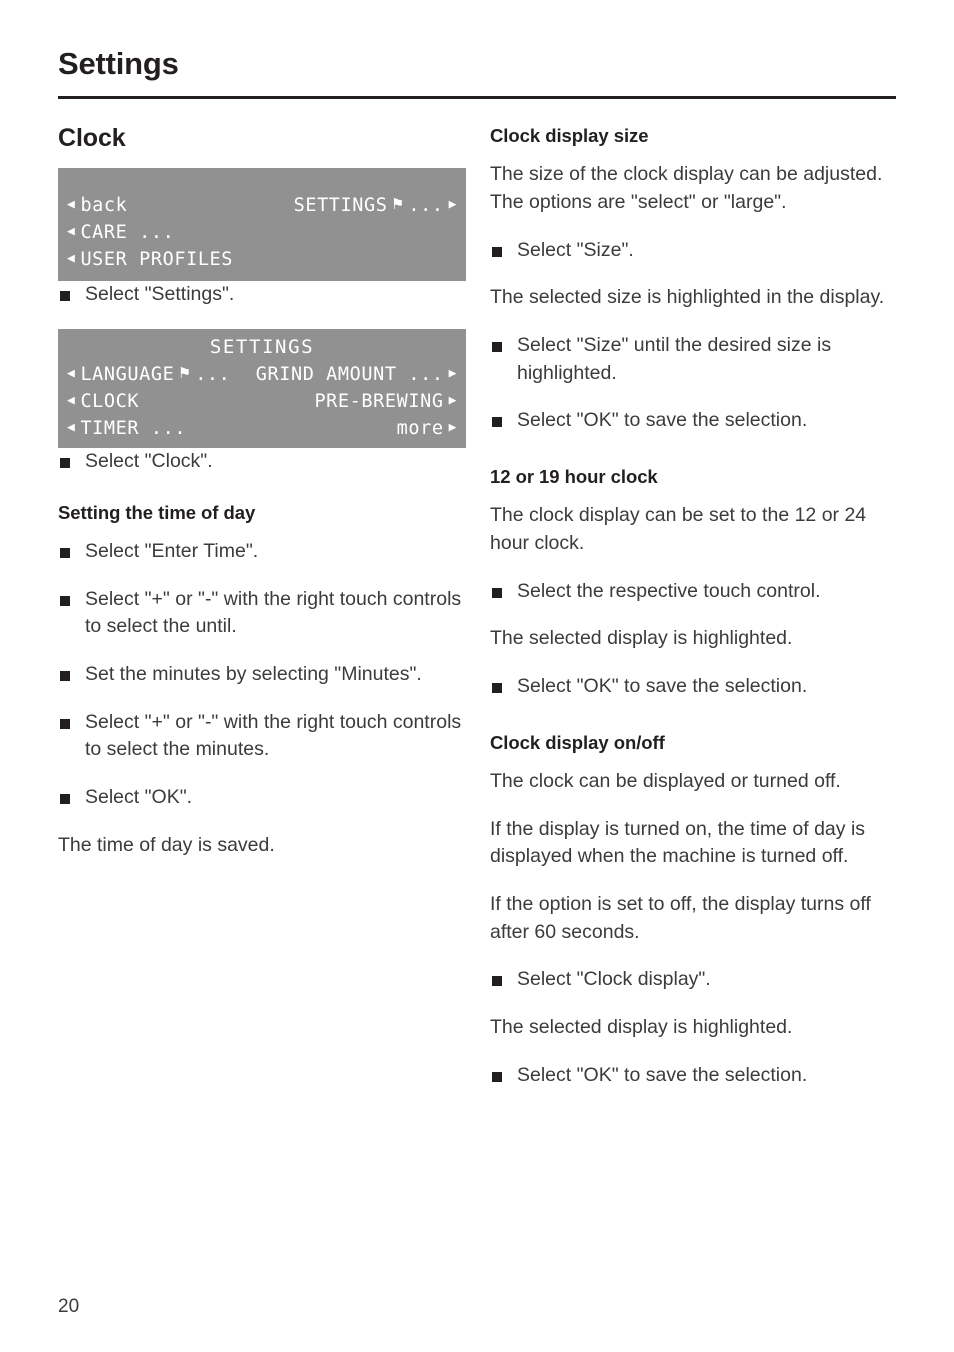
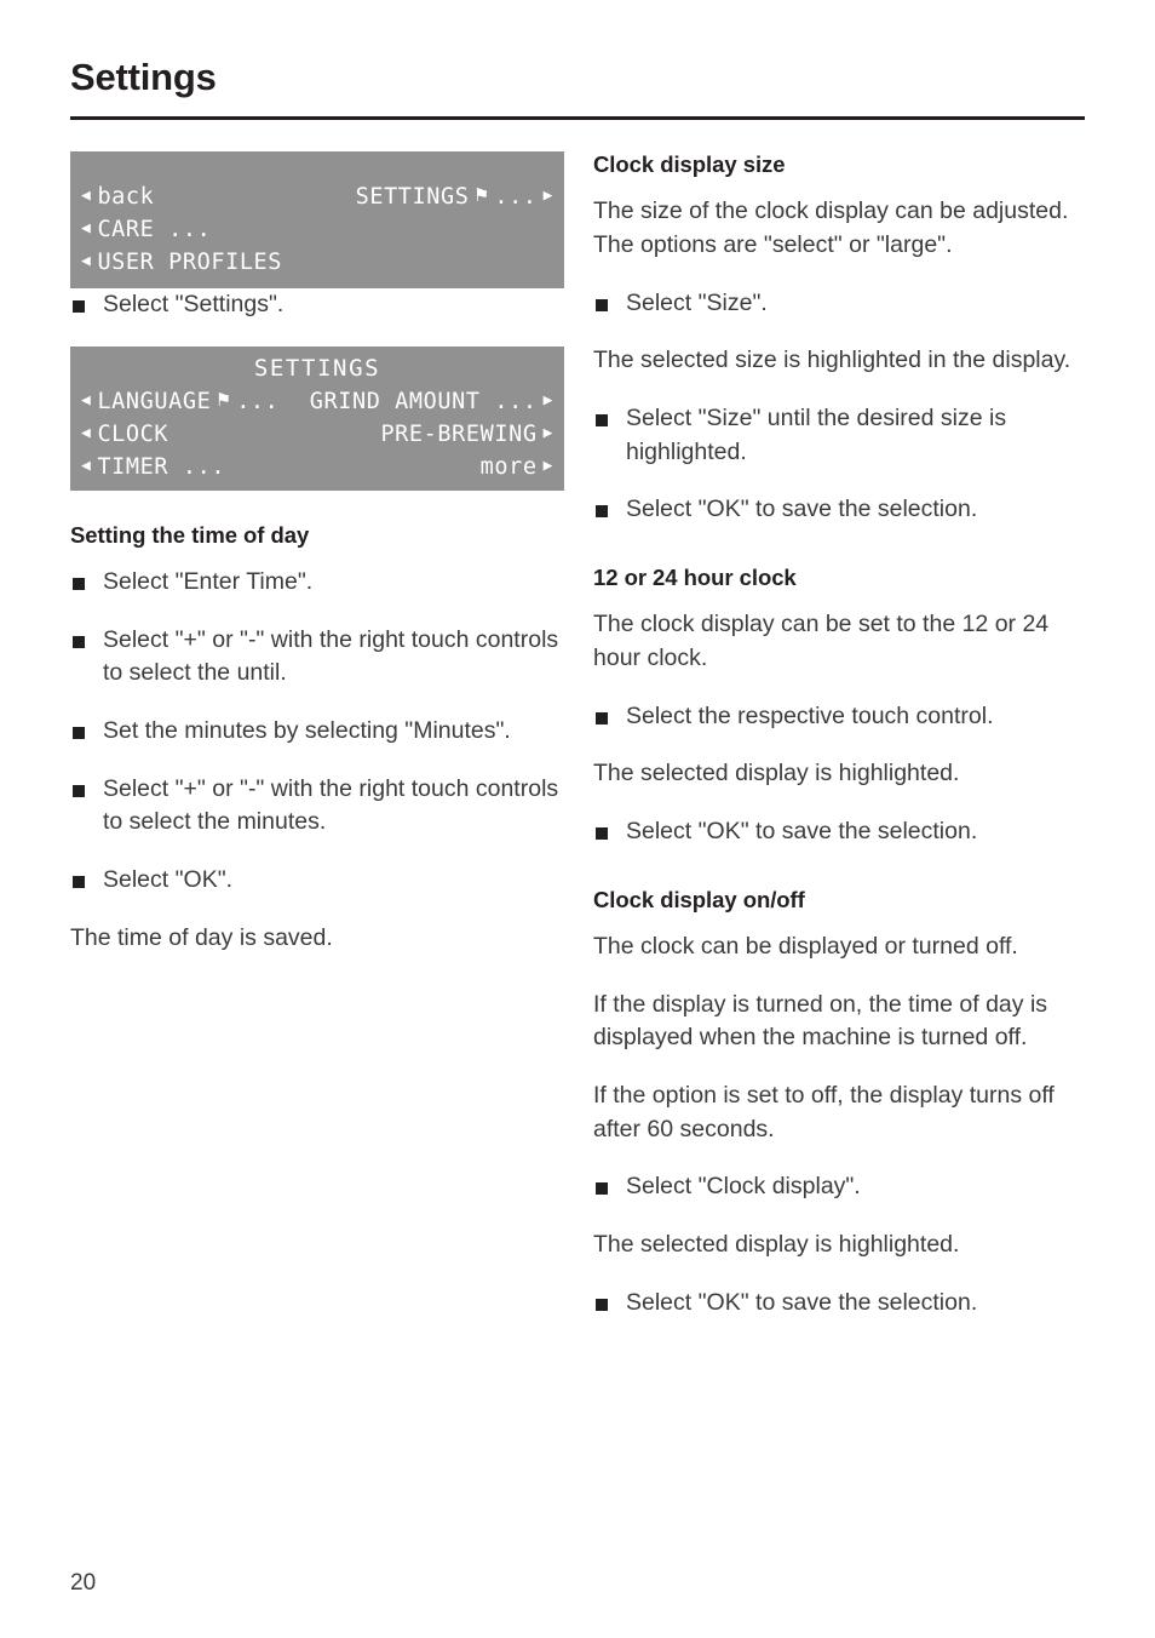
  Settings
- Clock
  ◀
  back
  SETTINGS
  ⚑
  ...
  ▶
  ◀
  CARE ...
  ◀
  USER PROFILES
  Select "Settings".
  SETTINGS
  ◀
  LANGUAGE
  ⚑
  ...
  GRIND AMOUNT ...
  ▶
  ◀
  CLOCK
  PRE-BREWING
  ▶
  ◀
  TIMER ...
  more
  ▶
- Select "Clock".
  Setting the time of day
  Select "Enter Time".
  Select "+" or "-" with the right touch controls to select the until.
  Set the minutes by selecting "Minutes".
  Select "+" or "-" with the right touch controls to select the minutes.
  Select "OK".
  The time of day is saved.
  Clock display size
  The size of the clock display can be adjusted. The options are "select" or "large".
  Select "Size".
  The selected size is highlighted in the display.
  Select "Size" until the desired size is highlighted.
  Select "OK" to save the selection.
- 12 or 19 hour clock
+ 12 or 24 hour clock
  The clock display can be set to the 12 or 24 hour clock.
  Select the respective touch control.
  The selected display is highlighted.
  Select "OK" to save the selection.
  Clock display on/off
  The clock can be displayed or turned off.
  If the display is turned on, the time of day is displayed when the machine is turned off.
  If the option is set to off, the display turns off after 60 seconds.
  Select "Clock display".
  The selected display is highlighted.
  Select "OK" to save the selection.
  20
